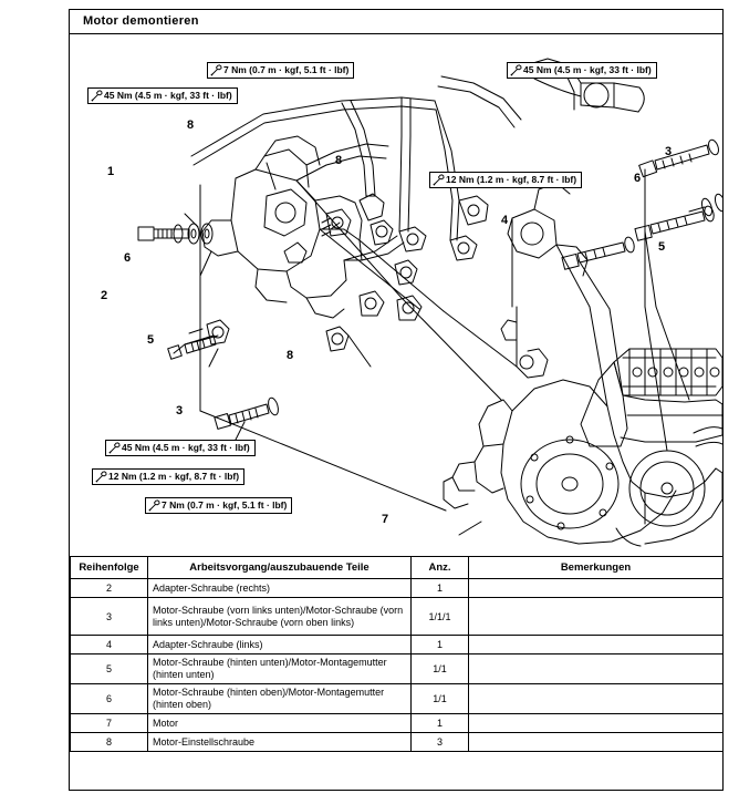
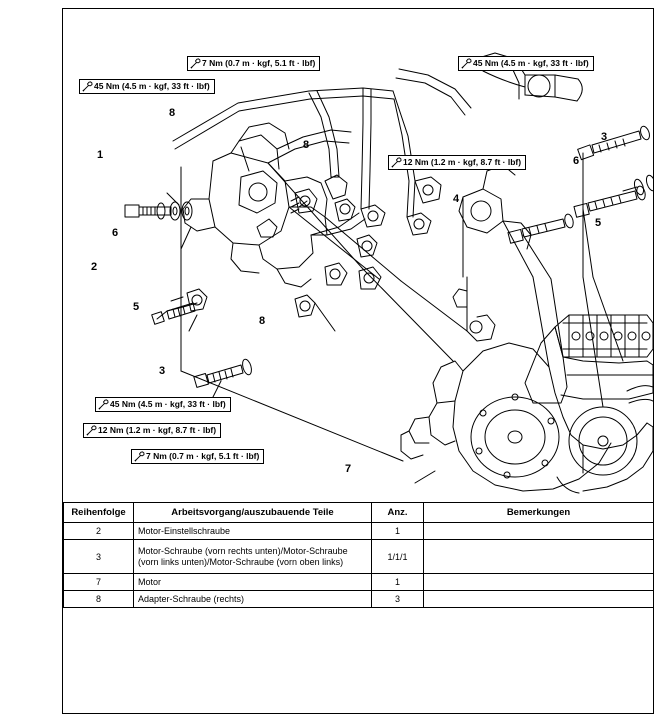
- Motor demontieren
  45 Nm (4.5 m · kgf, 33 ft · lbf)
  7 Nm (0.7 m · kgf, 5.1 ft · lbf)
  45 Nm (4.5 m · kgf, 33 ft · lbf)
  12 Nm (1.2 m · kgf, 8.7 ft · lbf)
  45 Nm (4.5 m · kgf, 33 ft · lbf)
  12 Nm (1.2 m · kgf, 8.7 ft · lbf)
  7 Nm (0.7 m · kgf, 5.1 ft · lbf)
  1
  6
  8
  8
  2
  5
  3
  8
  3
  6
  5
  4
  7
  Reihenfolge	Arbeitsvorgang/auszubauende Teile	Anz.	Bemerkungen
- 2	Adapter-Schraube (rechts)	1
+ 2	Motor-Einstellschraube	1
- 3	Motor-Schraube (vorn links unten)/Motor-Schraube (vorn links unten)/Motor-Schraube (vorn oben links)	1/1/1
+ 3	Motor-Schraube (vorn rechts unten)/Motor-Schraube (vorn links unten)/Motor-Schraube (vorn oben links)	1/1/1
- 4	Adapter-Schraube (links)	1
- 5	Motor-Schraube (hinten unten)/Motor-Montagemutter (hinten unten)	1/1
- 6	Motor-Schraube (hinten oben)/Motor-Montagemutter (hinten oben)	1/1
  7	Motor	1
- 8	Motor-Einstellschraube	3
+ 8	Adapter-Schraube (rechts)	3
